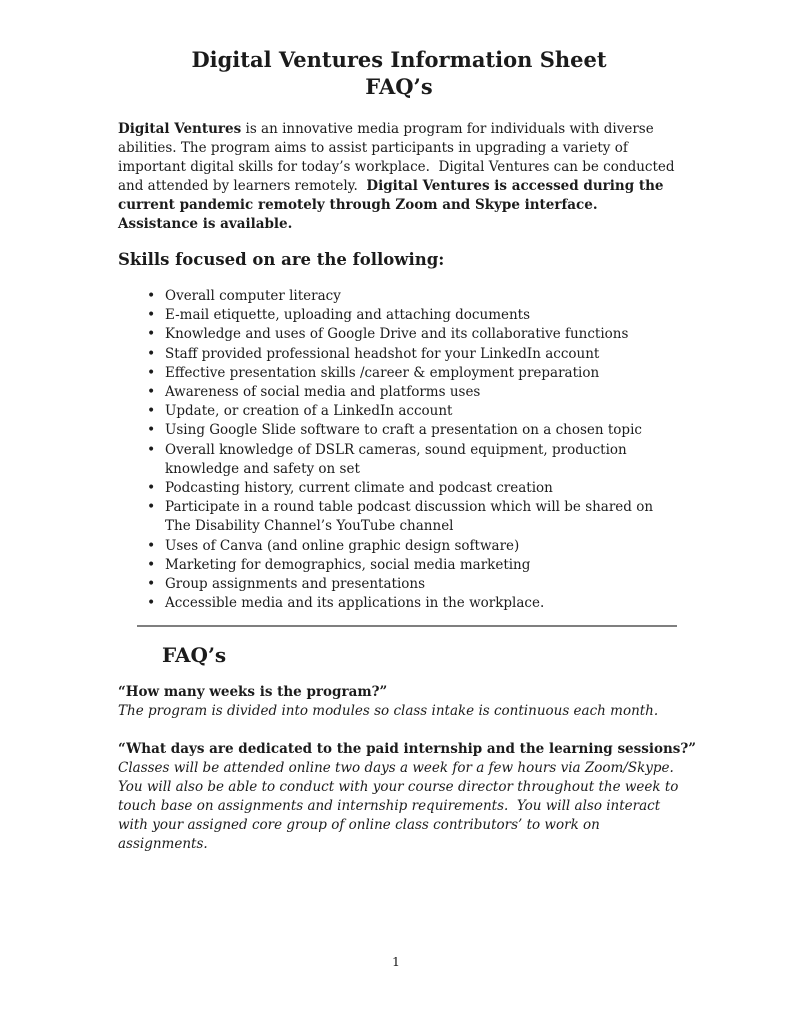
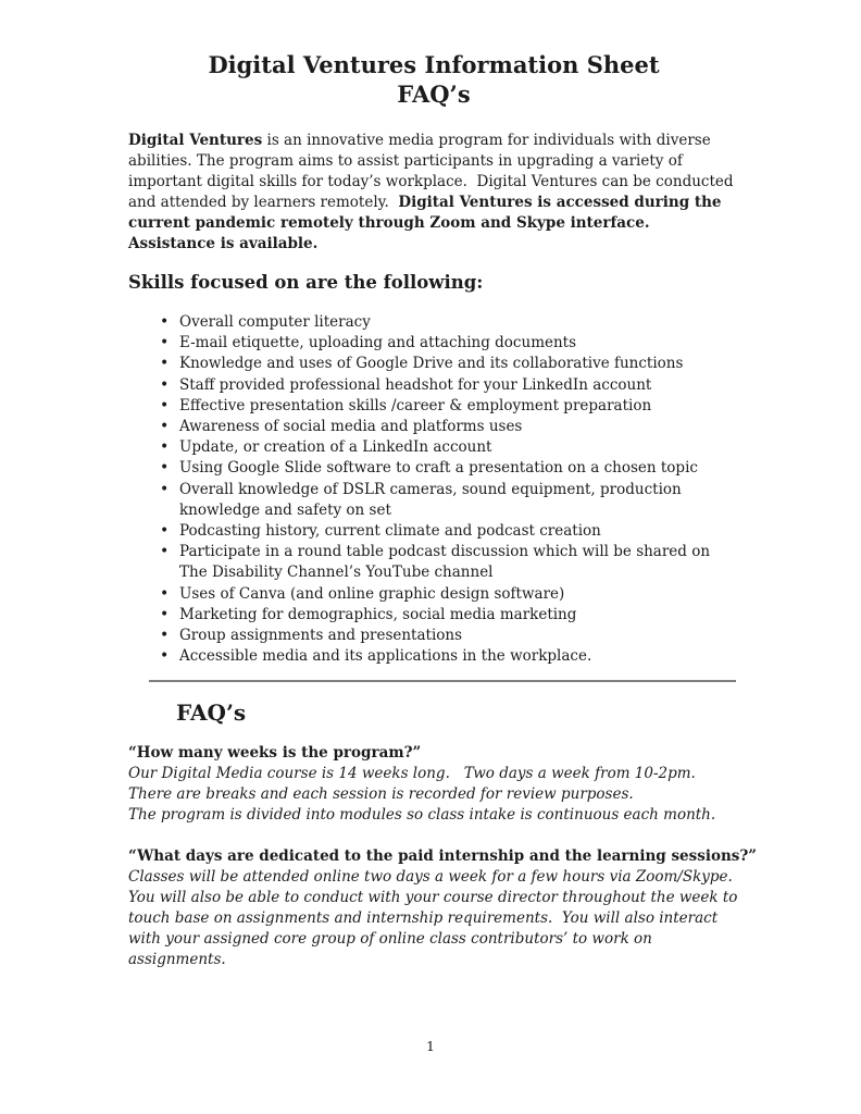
  Digital Ventures Information Sheet
  FAQ’s
  Digital Ventures is an innovative media program for individuals with diverse abilities. The program aims to assist participants in upgrading a variety of important digital skills for today’s workplace. Digital Ventures can be conducted and attended by learners remotely. Digital Ventures is accessed during the current pandemic remotely through Zoom and Skype interface. Assistance is available.
  Skills focused on are the following:
  Overall computer literacy
  E-mail etiquette, uploading and attaching documents
  Knowledge and uses of Google Drive and its collaborative functions
  Staff provided professional headshot for your LinkedIn account
  Effective presentation skills /career & employment preparation
  Awareness of social media and platforms uses
  Update, or creation of a LinkedIn account
  Using Google Slide software to craft a presentation on a chosen topic
  Overall knowledge of DSLR cameras, sound equipment, production knowledge and safety on set
  Podcasting history, current climate and podcast creation
  Participate in a round table podcast discussion which will be shared on The Disability Channel’s YouTube channel
  Uses of Canva (and online graphic design software)
  Marketing for demographics, social media marketing
  Group assignments and presentations
  Accessible media and its applications in the workplace.
  FAQ’s
  “How many weeks is the program?”
+ Our Digital Media course is 14 weeks long. Two days a week from 10-2pm. There are breaks and each session is recorded for review purposes.
  The program is divided into modules so class intake is continuous each month.
  “What days are dedicated to the paid internship and the learning sessions?”
  Classes will be attended online two days a week for a few hours via Zoom/Skype. You will also be able to conduct with your course director throughout the week to touch base on assignments and internship requirements. You will also interact with your assigned core group of online class contributors’ to work on assignments.
  1
